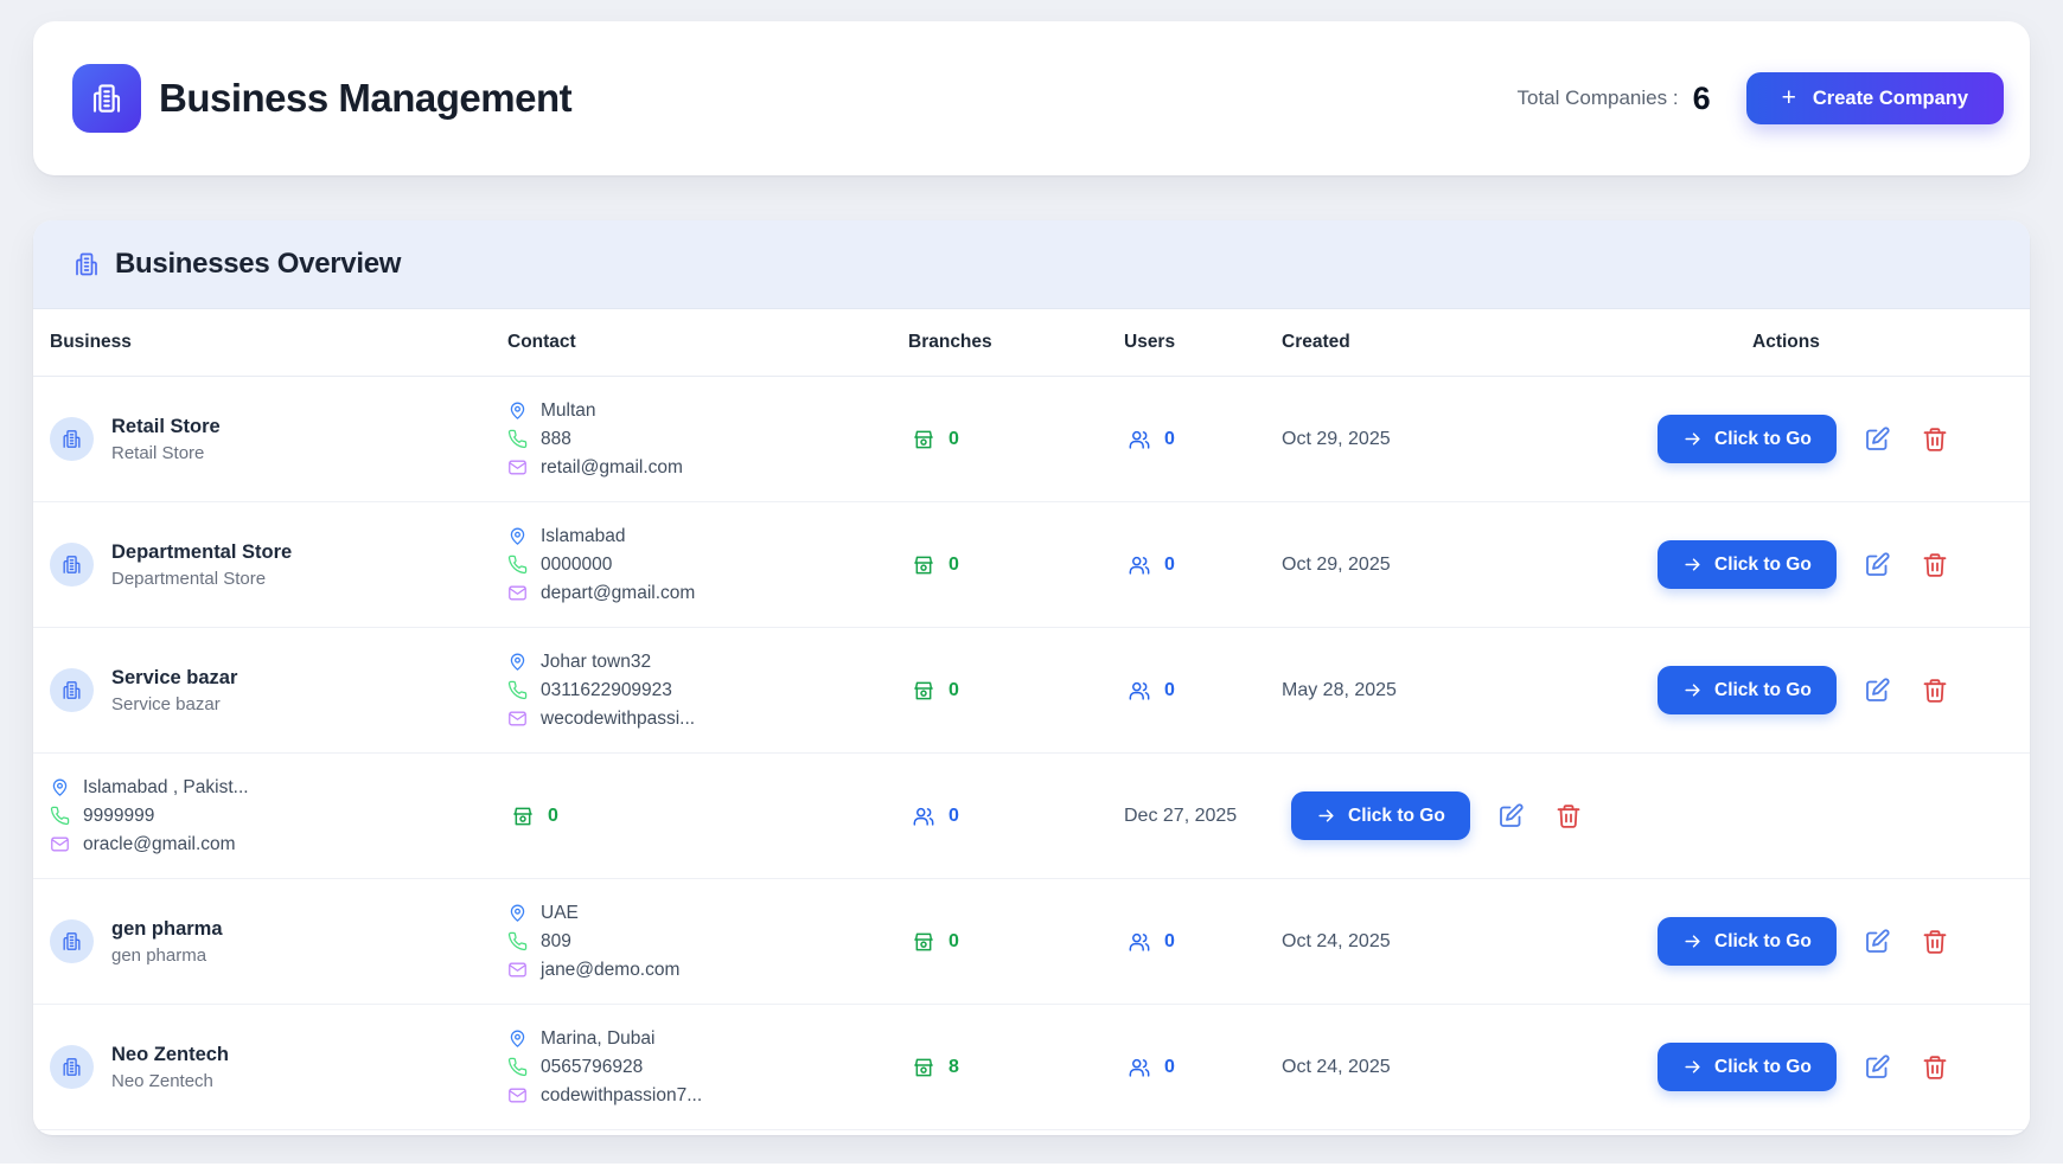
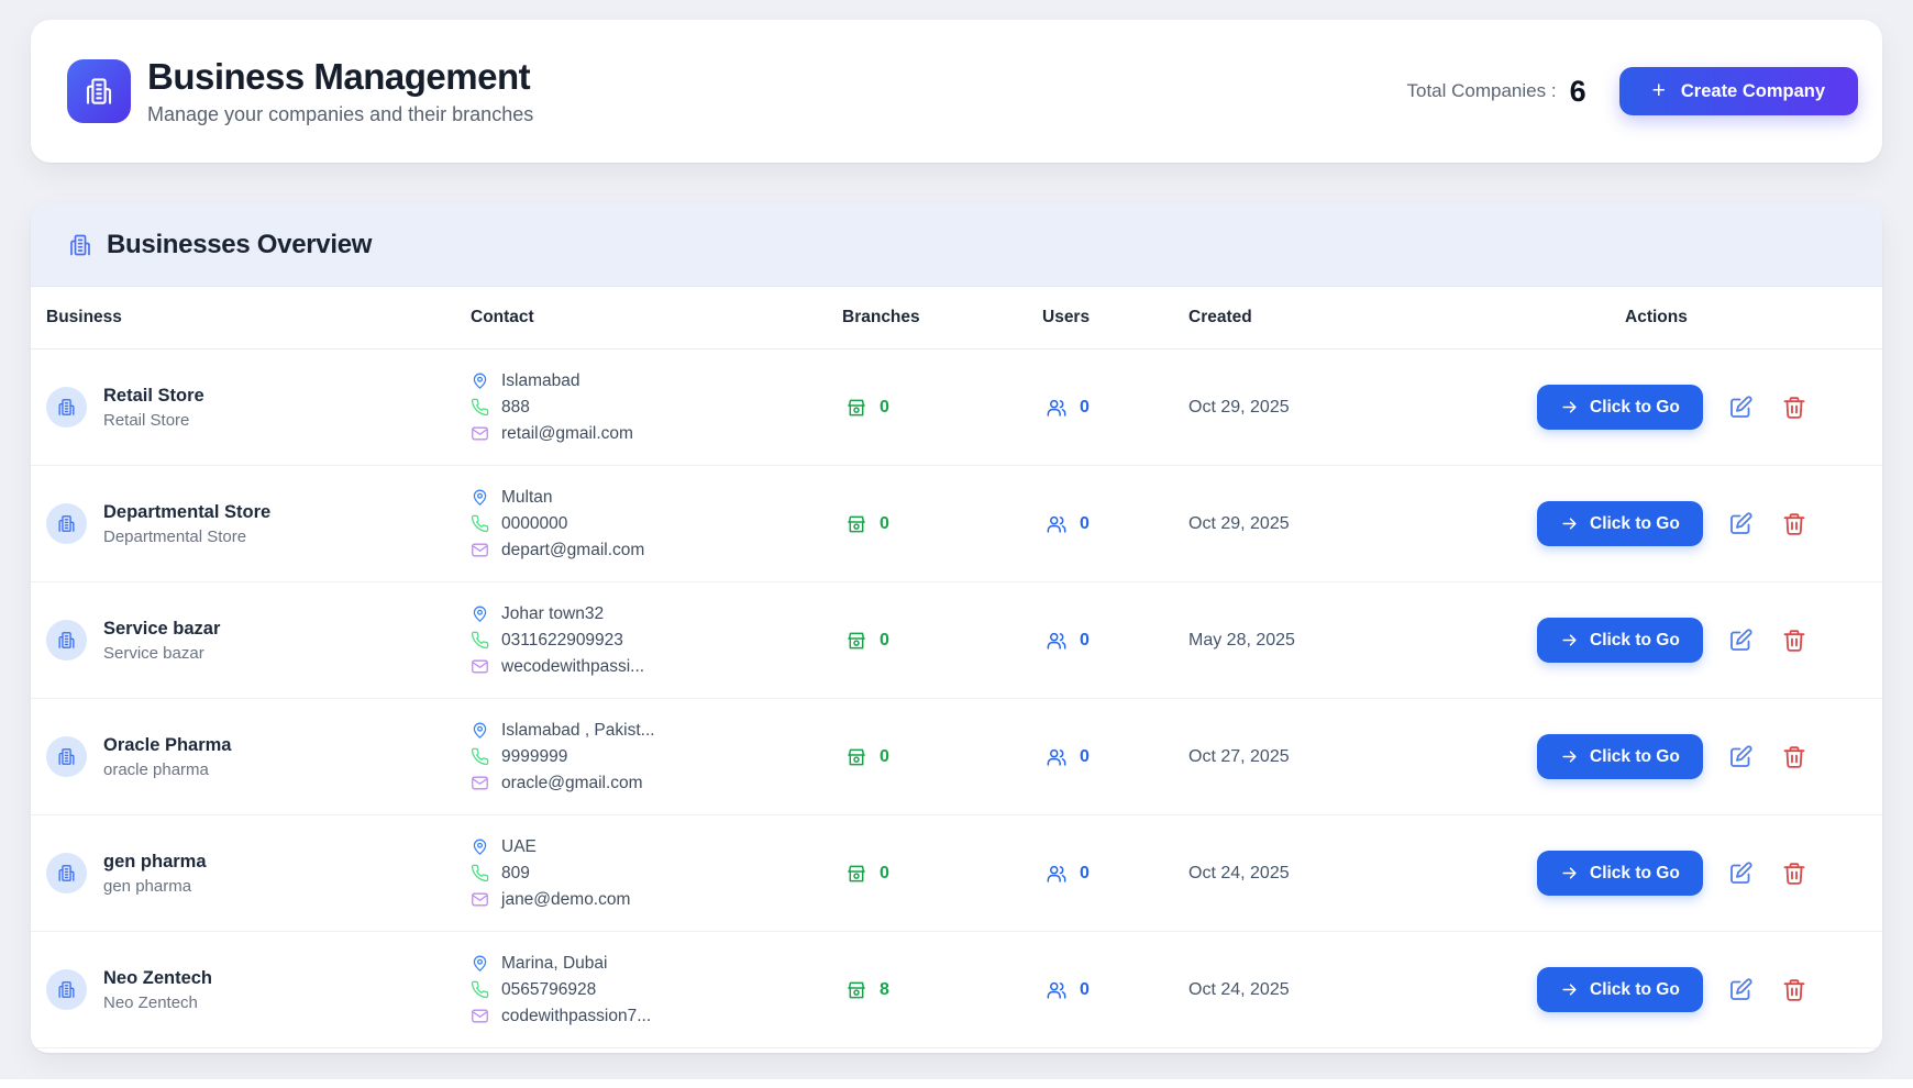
  Business Management
+ Manage your companies and their branches
  Total Companies :
  6
  +
  Create Company
  Businesses Overview
  Business
  Contact
  Branches
  Users
  Created
  Actions
  Retail Store
  Retail Store
- Multan
+ Islamabad
  888
  retail@gmail.com
  0
  0
  Oct 29, 2025
  Click to Go
  Departmental Store
  Departmental Store
- Islamabad
+ Multan
  0000000
  depart@gmail.com
  0
  0
  Oct 29, 2025
  Click to Go
  Service bazar
  Service bazar
  Johar town32
  0311622909923
  wecodewithpassi...
  0
  0
  May 28, 2025
  Click to Go
+ Oracle Pharma
+ oracle pharma
  Islamabad , Pakist...
  9999999
  oracle@gmail.com
  0
  0
- Dec 27, 2025
+ Oct 27, 2025
  Click to Go
  gen pharma
  gen pharma
  UAE
  809
  jane@demo.com
  0
  0
  Oct 24, 2025
  Click to Go
  Neo Zentech
  Neo Zentech
  Marina, Dubai
  0565796928
  codewithpassion7...
  8
  0
  Oct 24, 2025
  Click to Go
